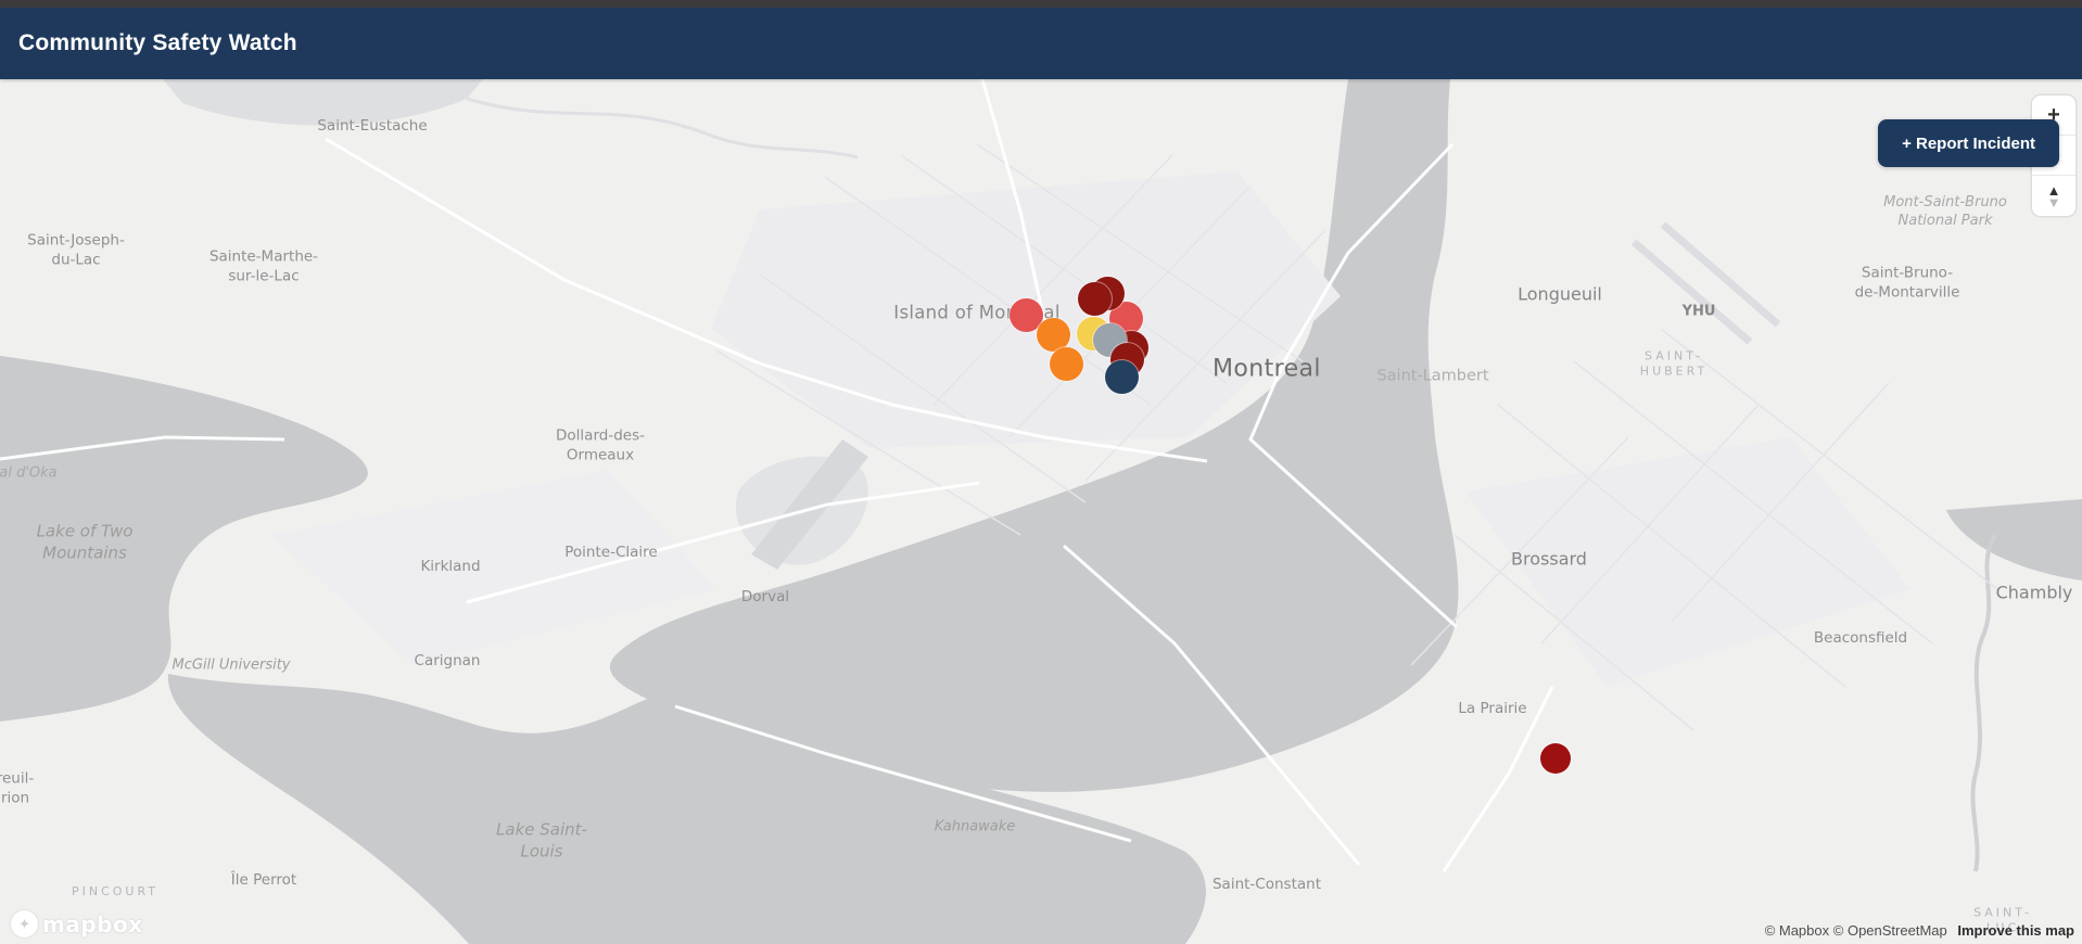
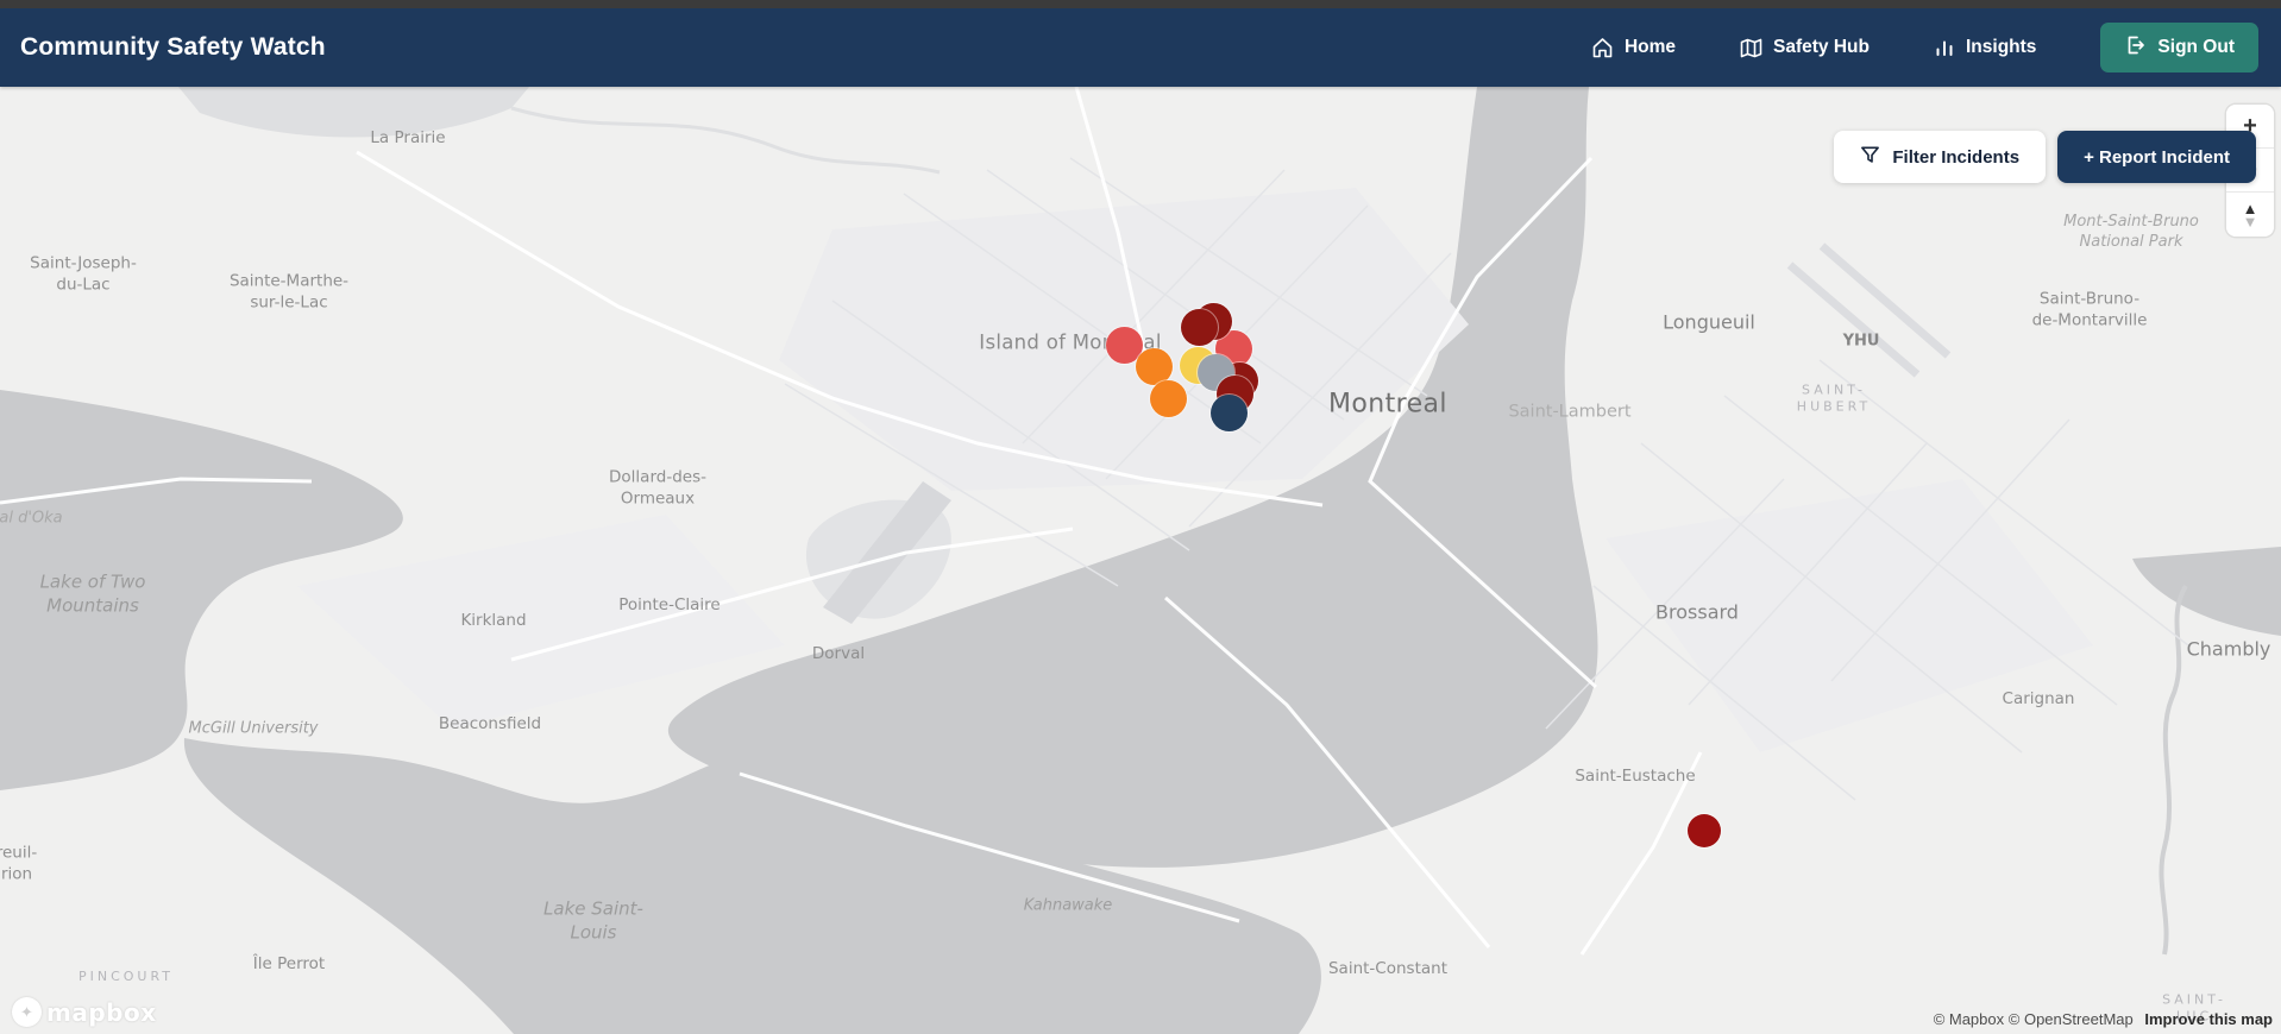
  Community Safety Watch
+ Home
+ Safety Hub
+ Insights
+ Sign Out
+ Filter Incidents
  + Report Incident
  +
  ▲
  ▼
  ✦
  mapbox
  © Mapbox © OpenStreetMap Improve this map
- Saint-Eustache
+ La Prairie
  Saint-Joseph-
  du-Lac
  Sainte-Marthe-
  sur-le-Lac
  Island of Moal
  Montreal
  Longueuil
  YHU
  SAINT-
  HUBERT
  Mont-Saint-Bruno
  National Park
  Saint-Bruno-
  de-Montarville
  Dollard-des-
  Ormeaux
  al d'Oka
  Lake of Two
  Mountains
  Kirkland
  Pointe-Claire
  Dorval
  McGill University
- Carignan
+ Beaconsfield
  Brossard
  Chambly
- Beaconsfield
+ Carignan
  Saint-Lambert
- La Prairie
+ Saint-Eustache
  Lake Saint-
  Louis
  Kahnawake
  Île Perrot
  PINCOURT
  Saint-Constant
  euil-
  rion
  SAINT-LUC
